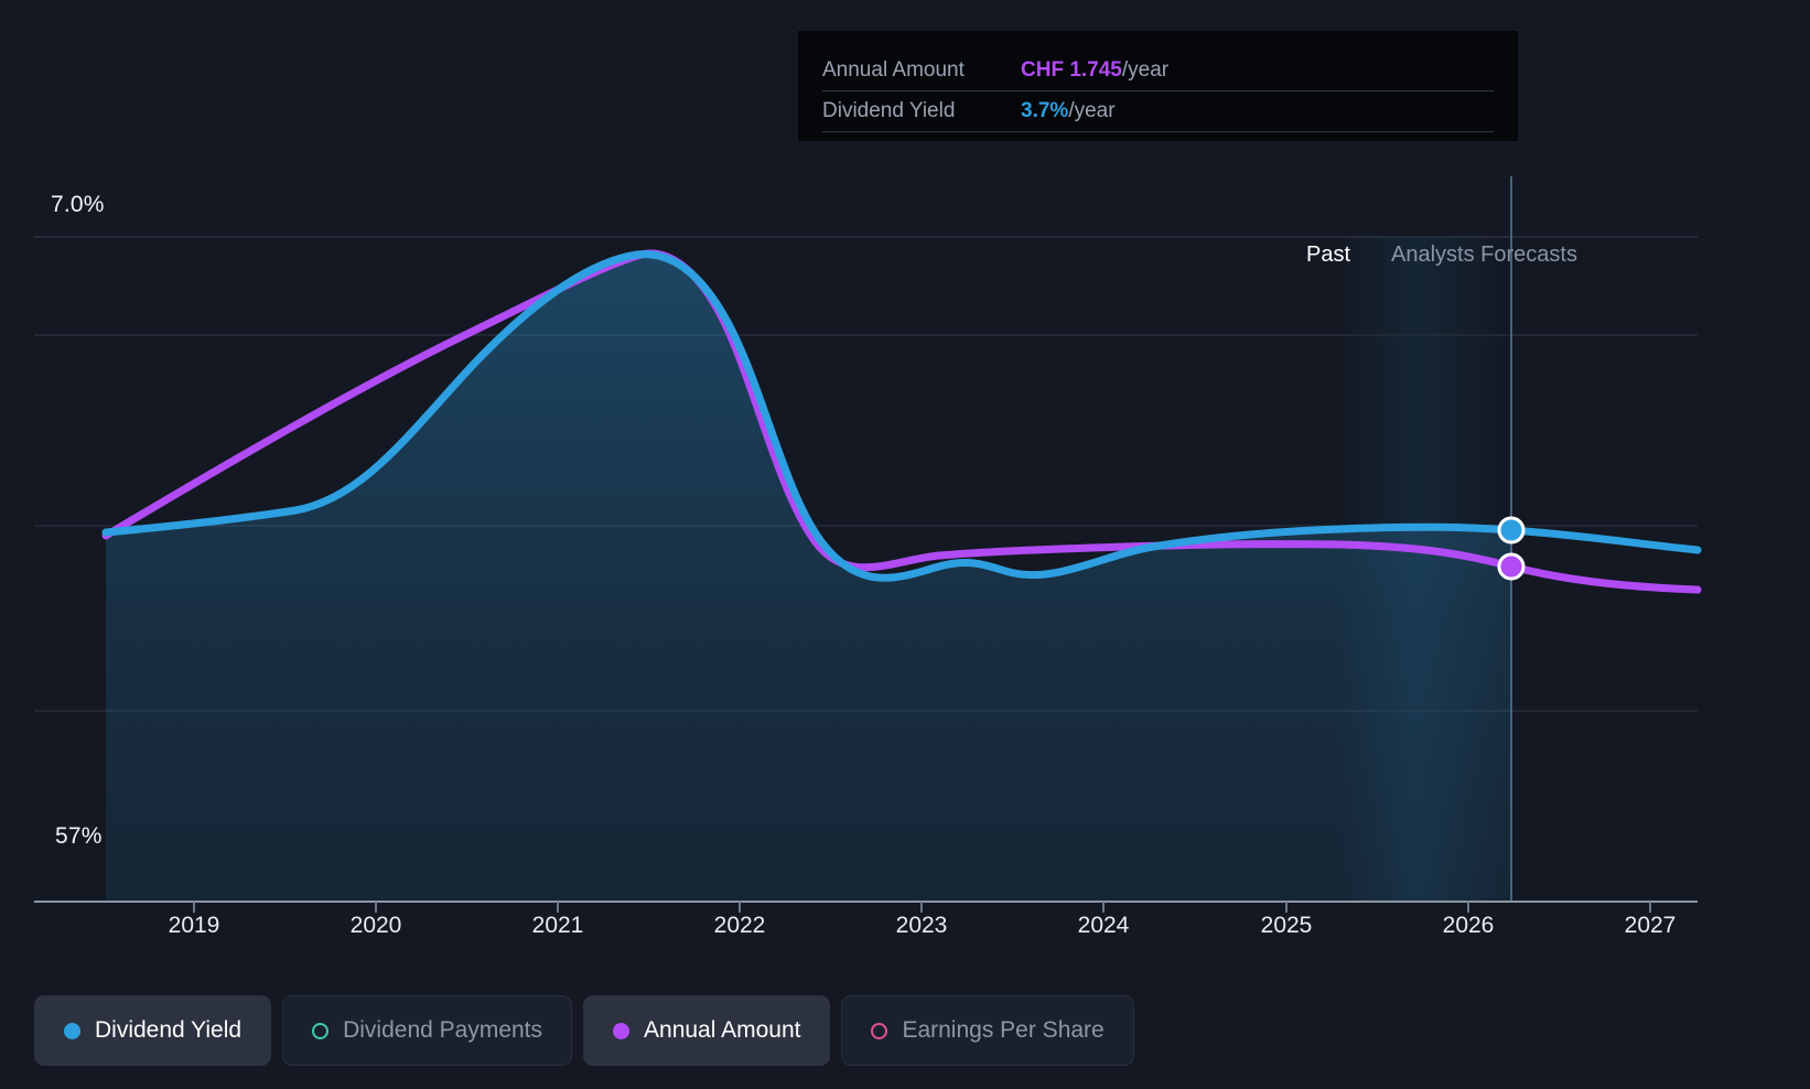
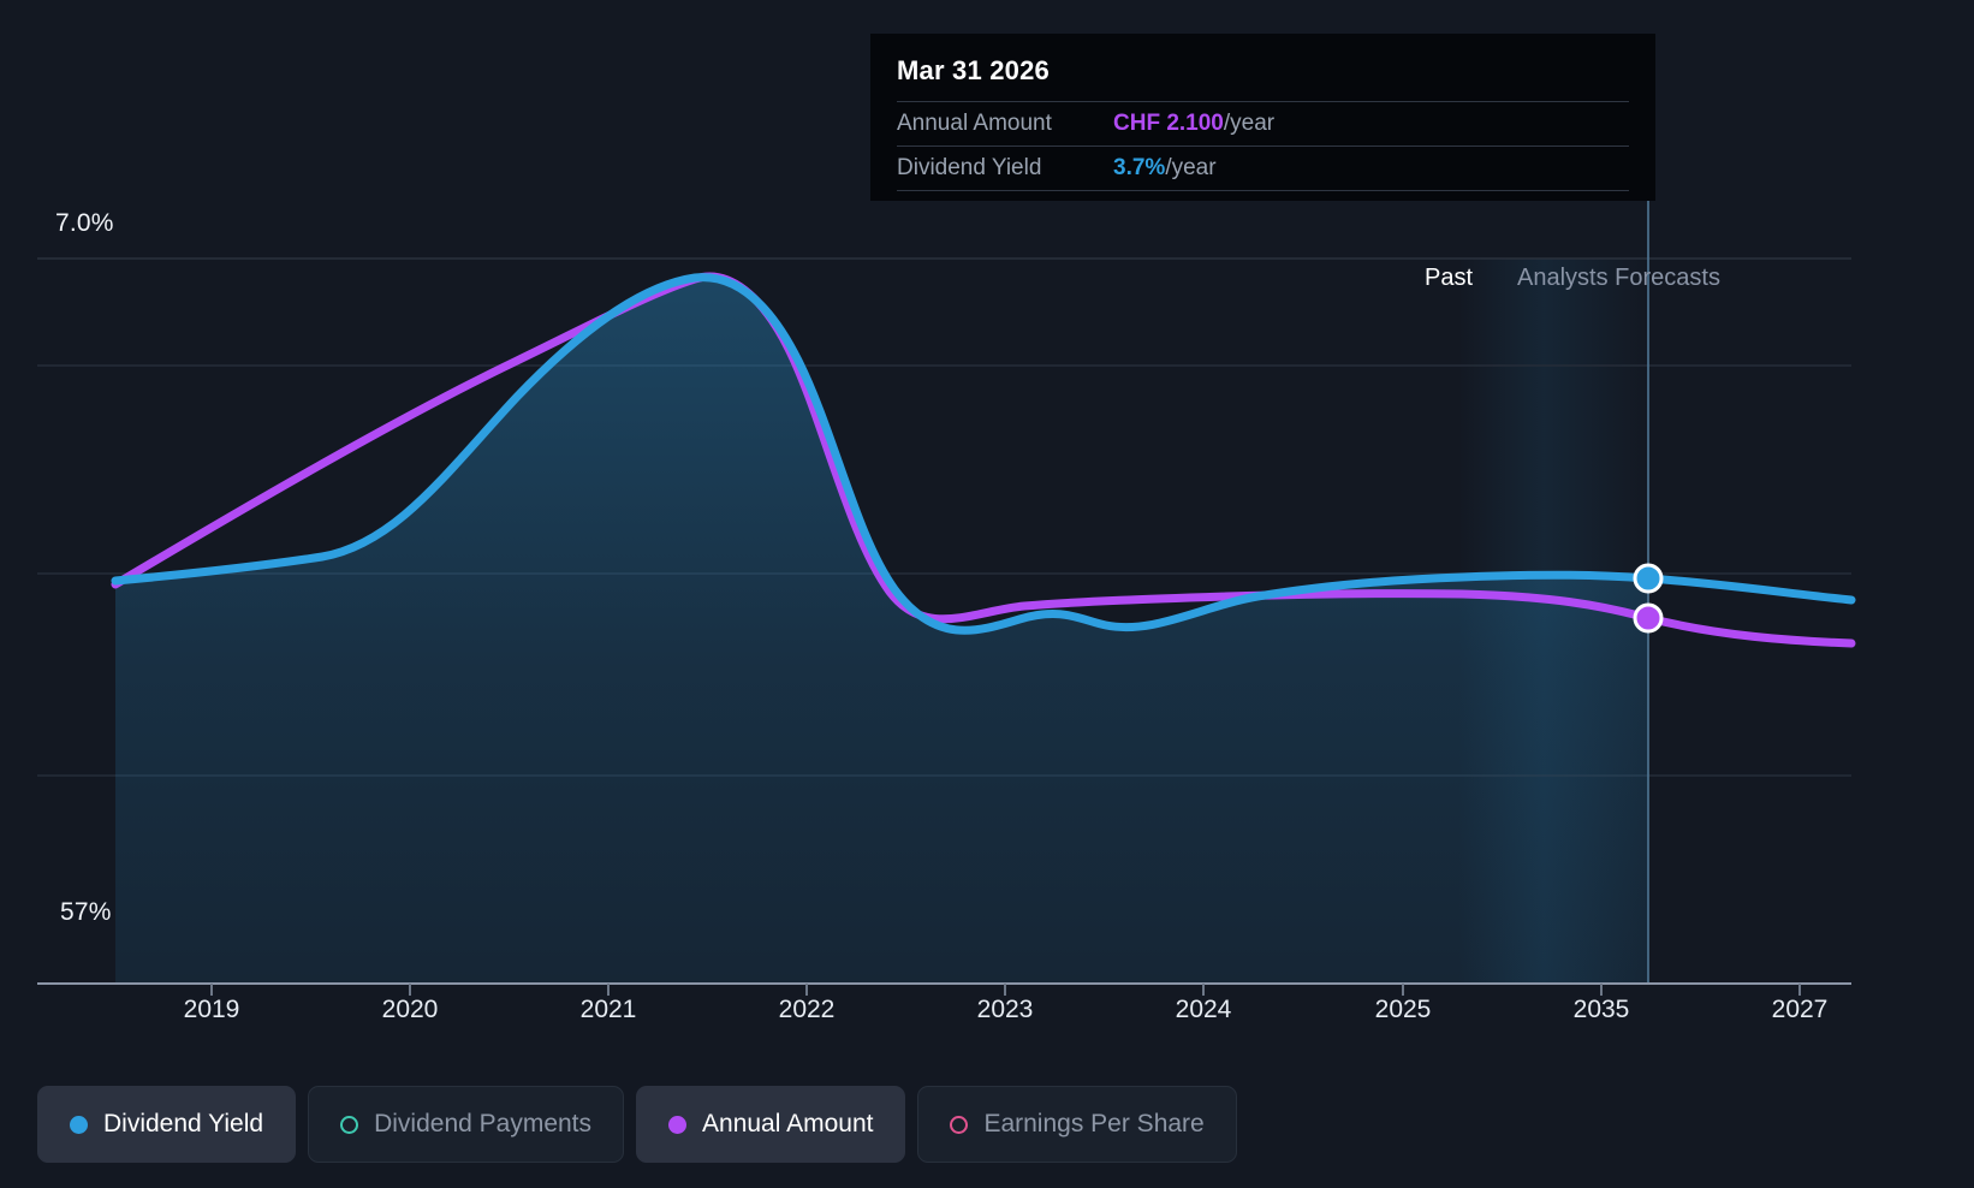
  7.0%
  57%
  Past
  Analysts Forecasts
  2019
  2020
  2021
  2022
  2023
  2024
  2025
- 2026
+ 2035
  2027
+ Mar 31 2026
  Annual Amount
- CHF 1.745/year
+ CHF 2.100/year
  Dividend Yield
  3.7%/year
  Dividend Yield
  Dividend Payments
  Annual Amount
  Earnings Per Share
